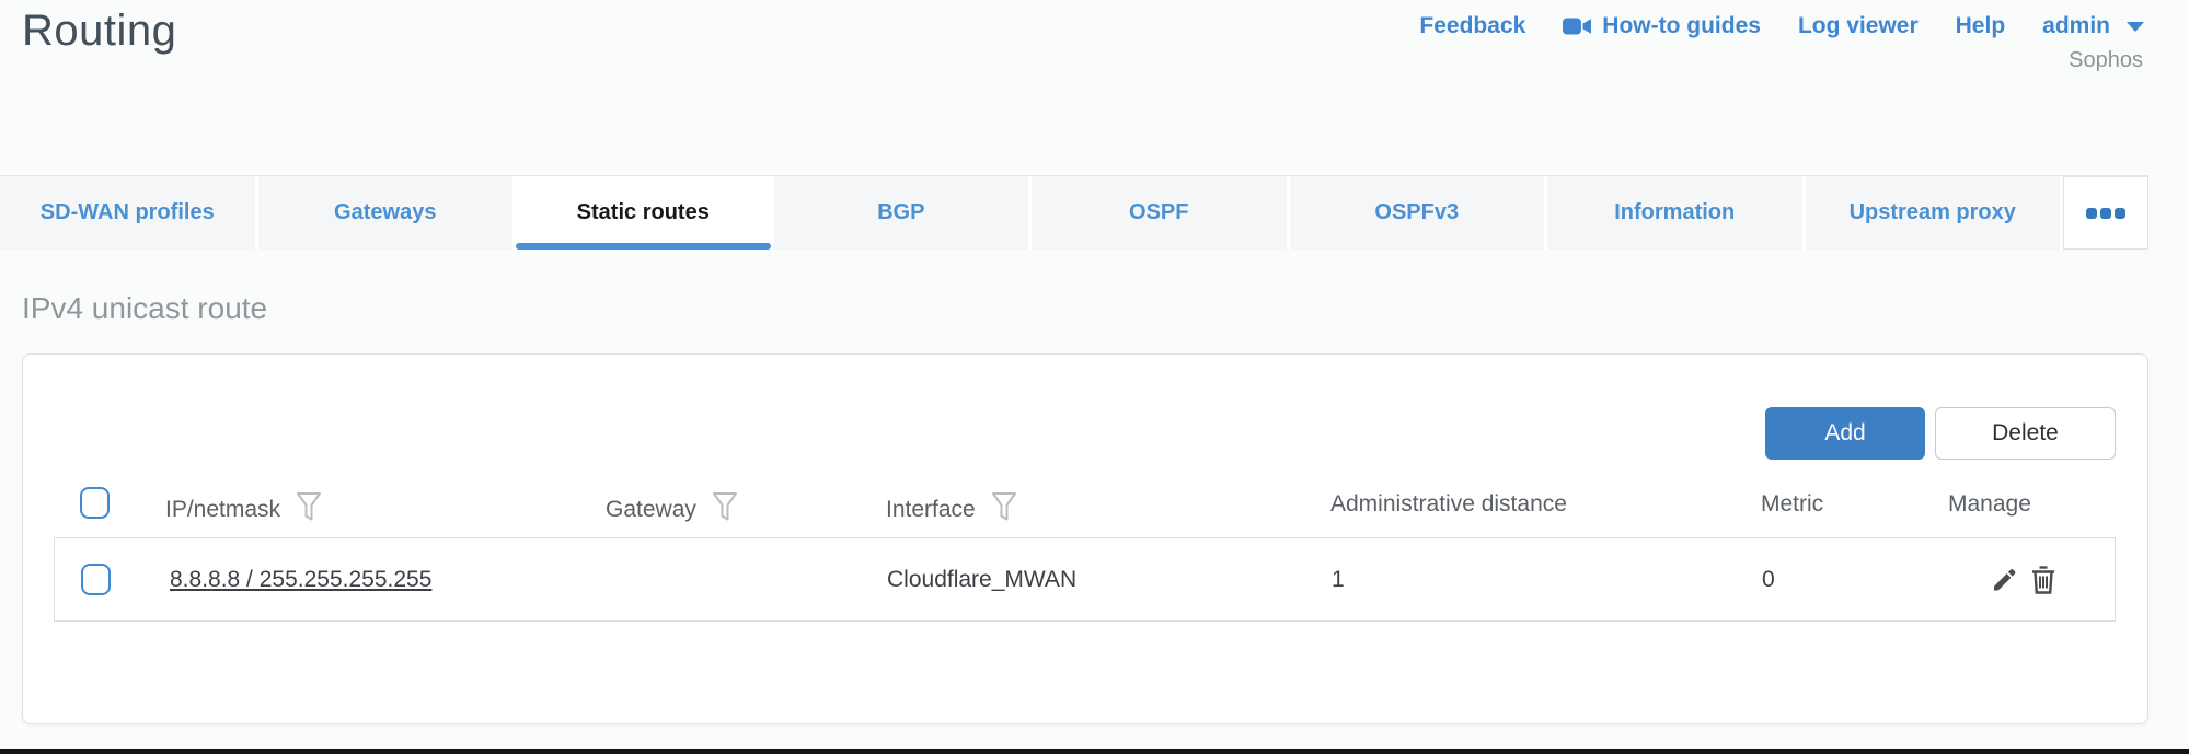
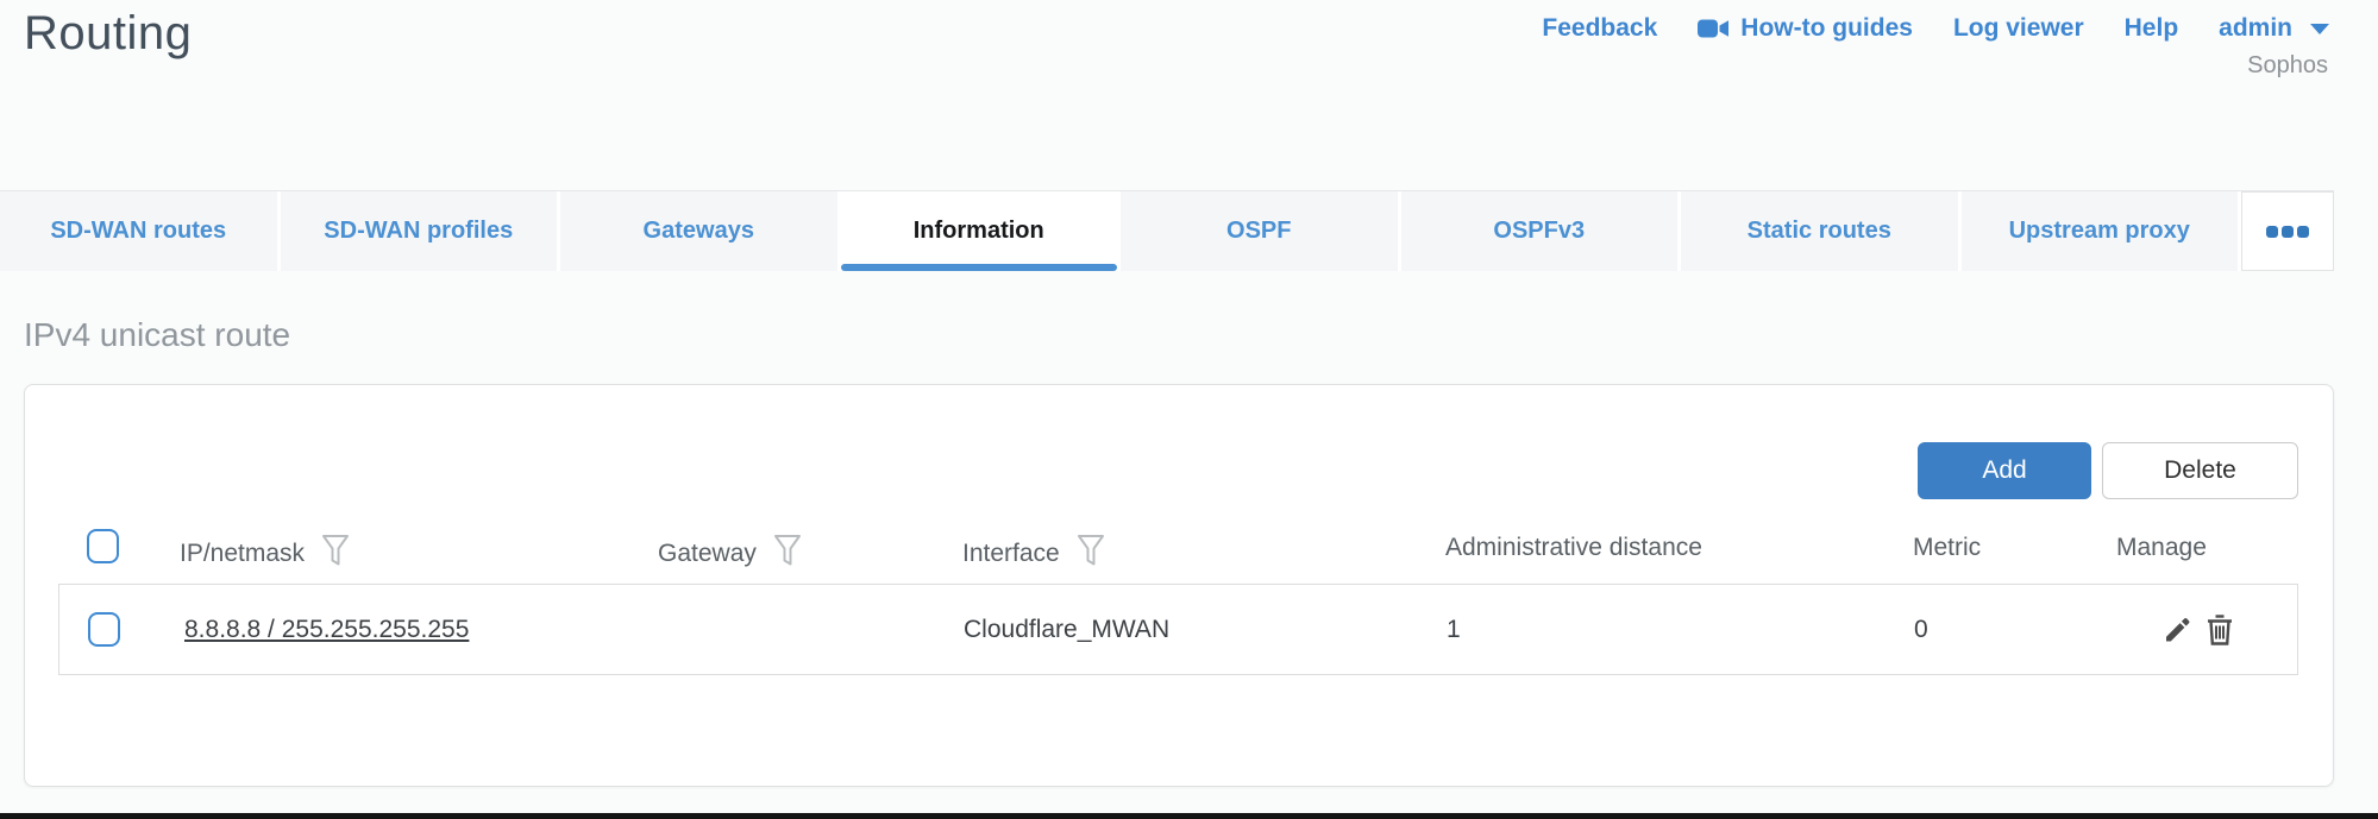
  Routing
  Feedback
  How-to guides
  Log viewer
  Help
  admin
  Sophos
+ SD-WAN routes
  SD-WAN profiles
  Gateways
- Static routes
+ Information
- BGP
  OSPF
  OSPFv3
- Information
+ Static routes
  Upstream proxy
  IPv4 unicast route
  Add
  Delete
  IP/netmask
  Gateway
  Interface
  Administrative distance
  Metric
  Manage
  8.8.8.8 / 255.255.255.255
  Cloudflare_MWAN
  1
  0
